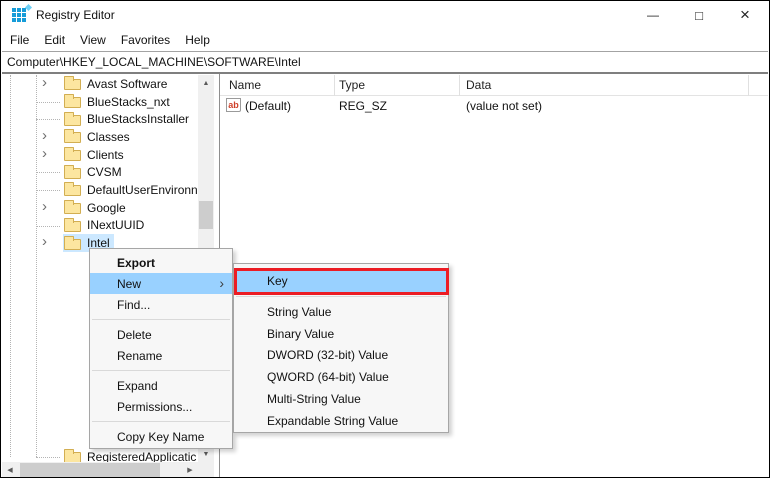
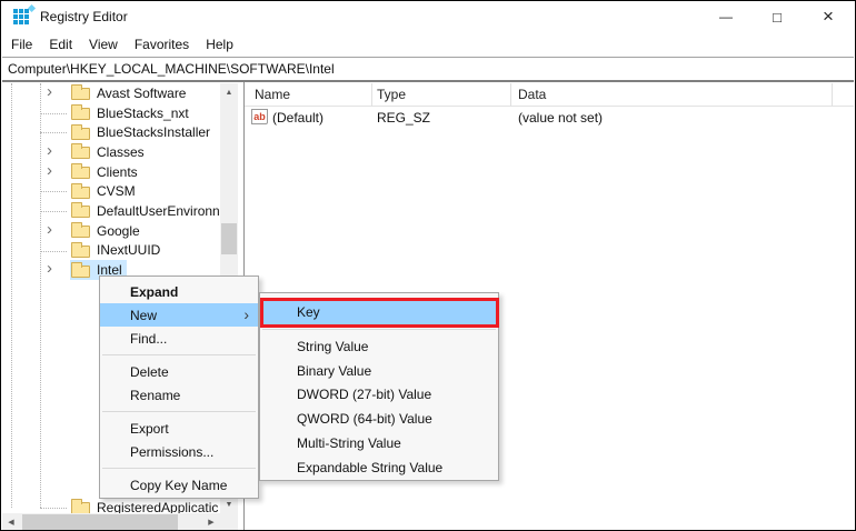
  Registry Editor
  —
  □
  ×
  File
  Edit
  View
  Favorites
  Help
  Computer\HKEY_LOCAL_MACHINE\SOFTWARE\Intel
  ›
  Avast Software
  BlueStacks_nxt
  BlueStacksInstaller
  ›
  Classes
  ›
  Clients
  CVSM
  DefaultUserEnvironn
  ›
  Google
  INextUUID
  ›
  Intel
  RegisteredApplicatic
  Name
  Type
  Data
  ab
  (Default)
  REG_SZ
  (value not set)
- Export
+ Expand
  New
  ›
  Find...
  Delete
  Rename
- Expand
+ Export
  Permissions...
  Copy Key Name
  Key
  String Value
  Binary Value
- DWORD (32-bit) Value
+ DWORD (27-bit) Value
  QWORD (64-bit) Value
  Multi-String Value
  Expandable String Value
